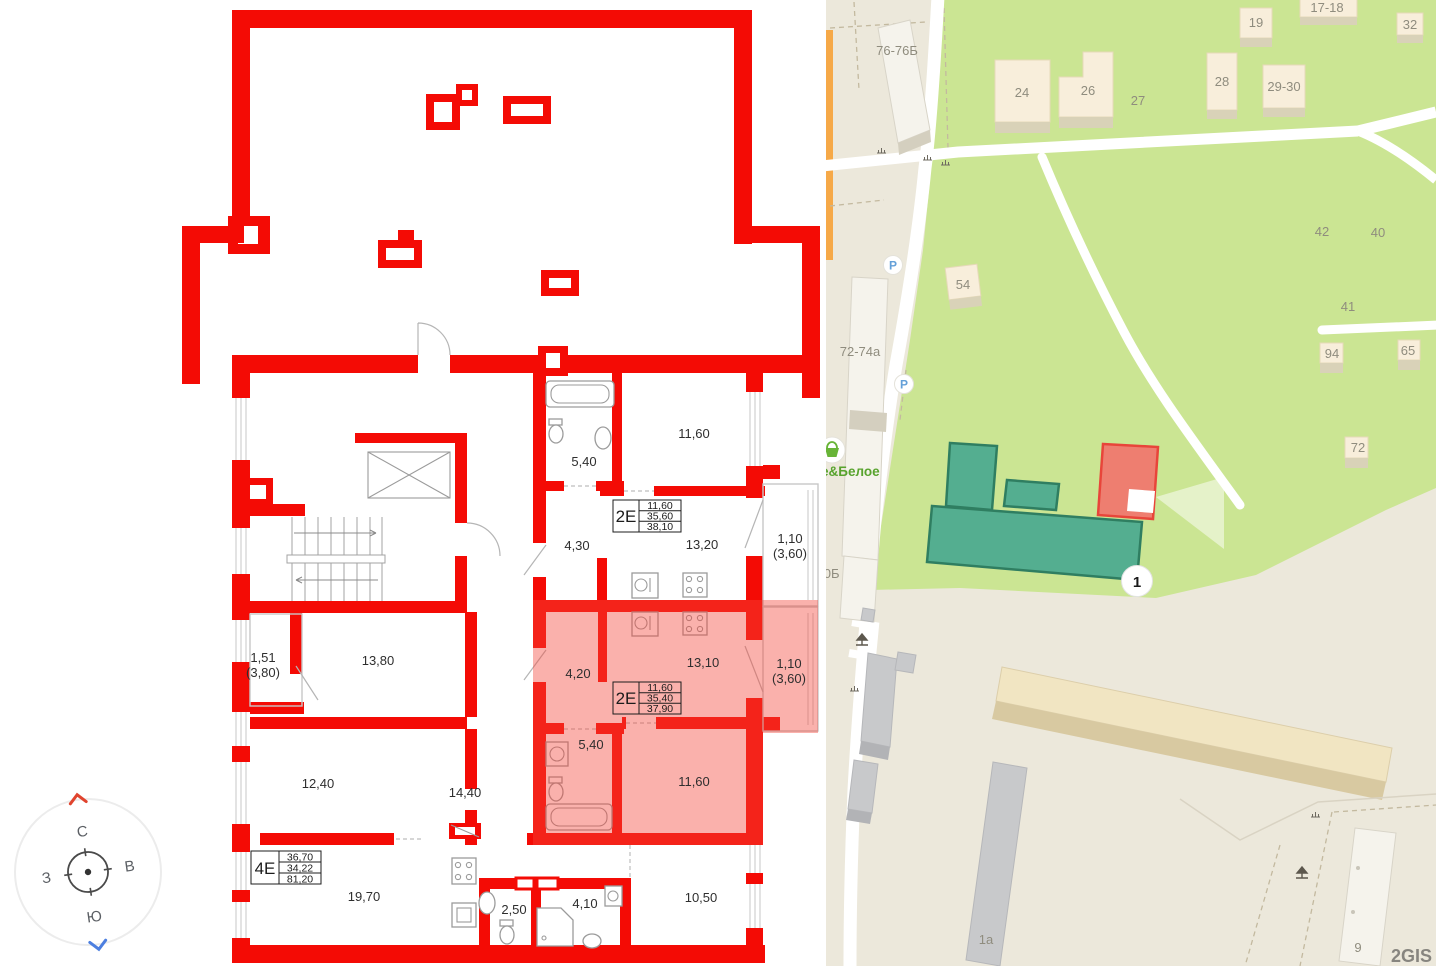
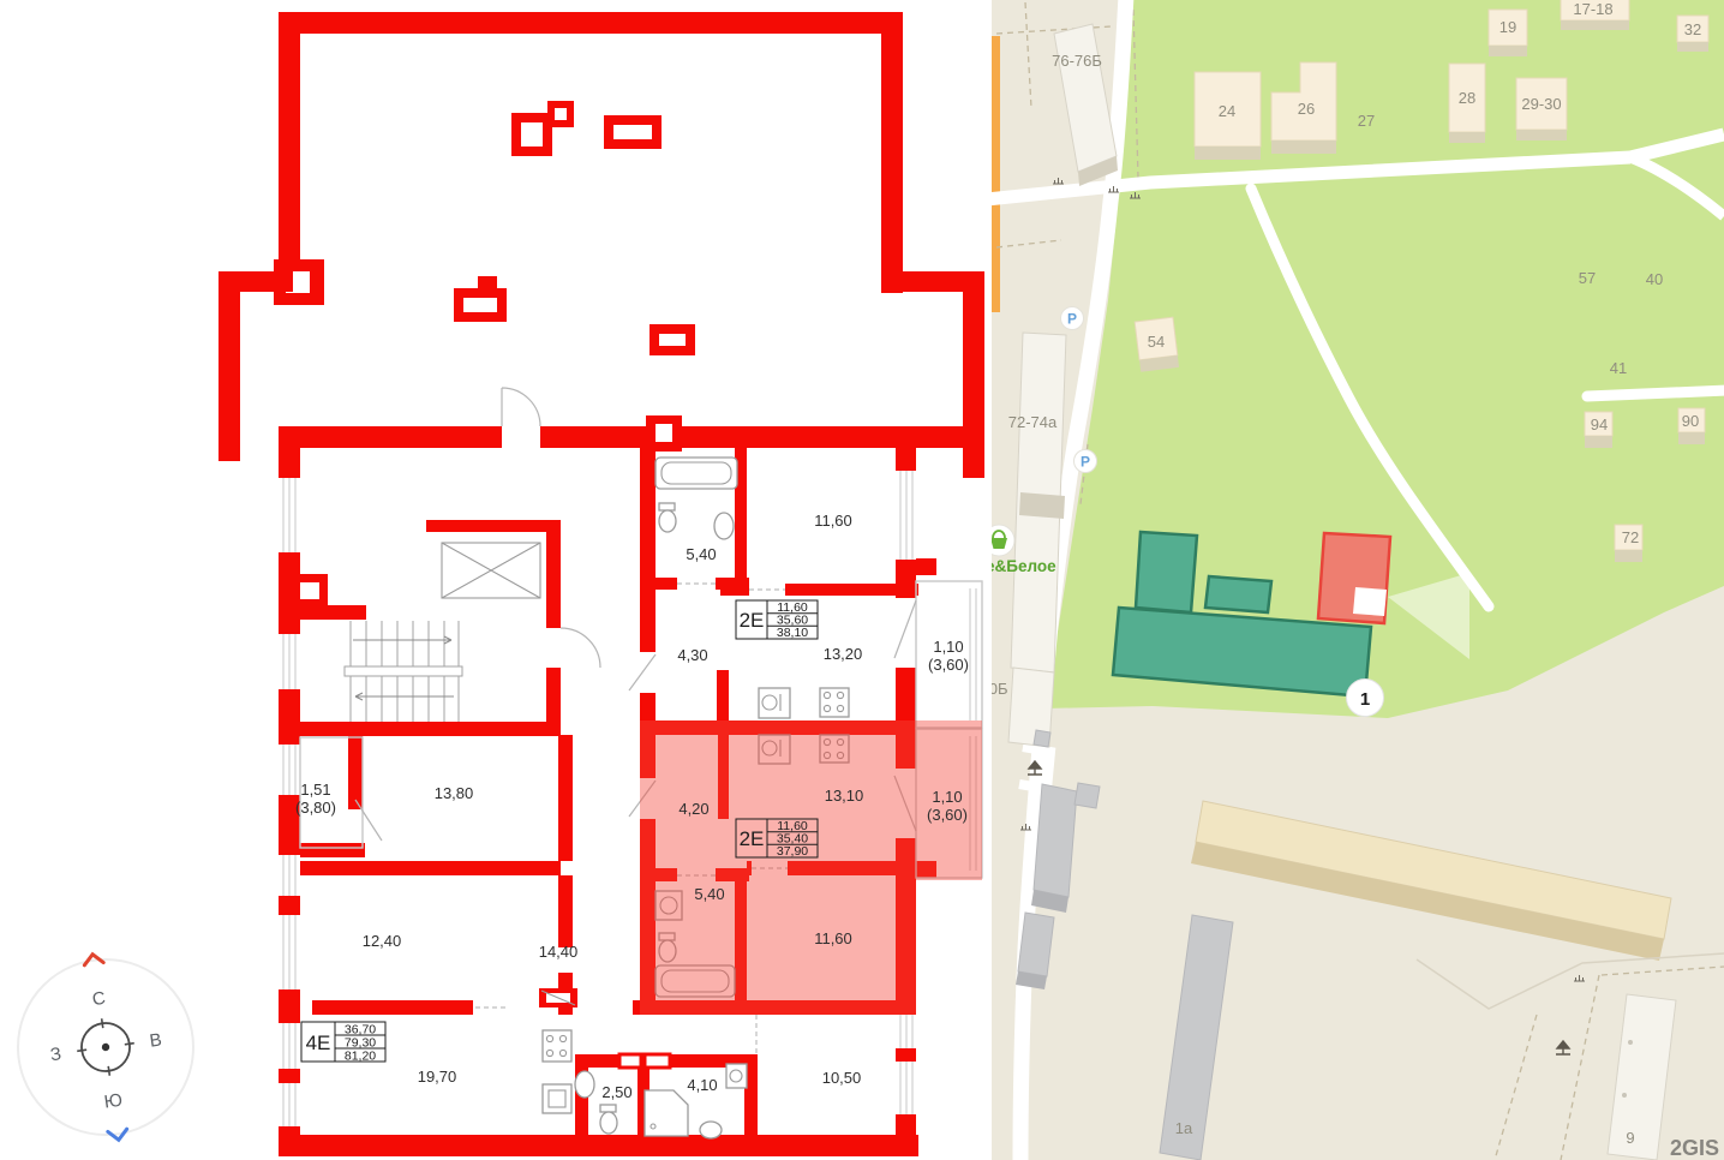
  5,40
  11,60
  4,30
  13,20
  1,10
  (3,60)
  4,20
  13,10
  1,10
  (3,60)
  5,40
  11,60
  1,51
  (3,80)
  13,80
  12,40
  14,40
  19,70
  2,50
  4,10
  10,50
  2Е
  11,60
  35,60
  38,10
  2Е
  11,60
  35,40
  37,90
  4Е
  36,70
- 34,22
+ 79,30
  81,20
  P
  P
  &Белое
  76-76Б
  24
  26
  27
  19
  17-18
  32
  28
  29-30
- 42
+ 57
  40
  41
  54
  94
- 65
+ 90
  72
  72-74а
  1а
  9
  1
  2GIS
